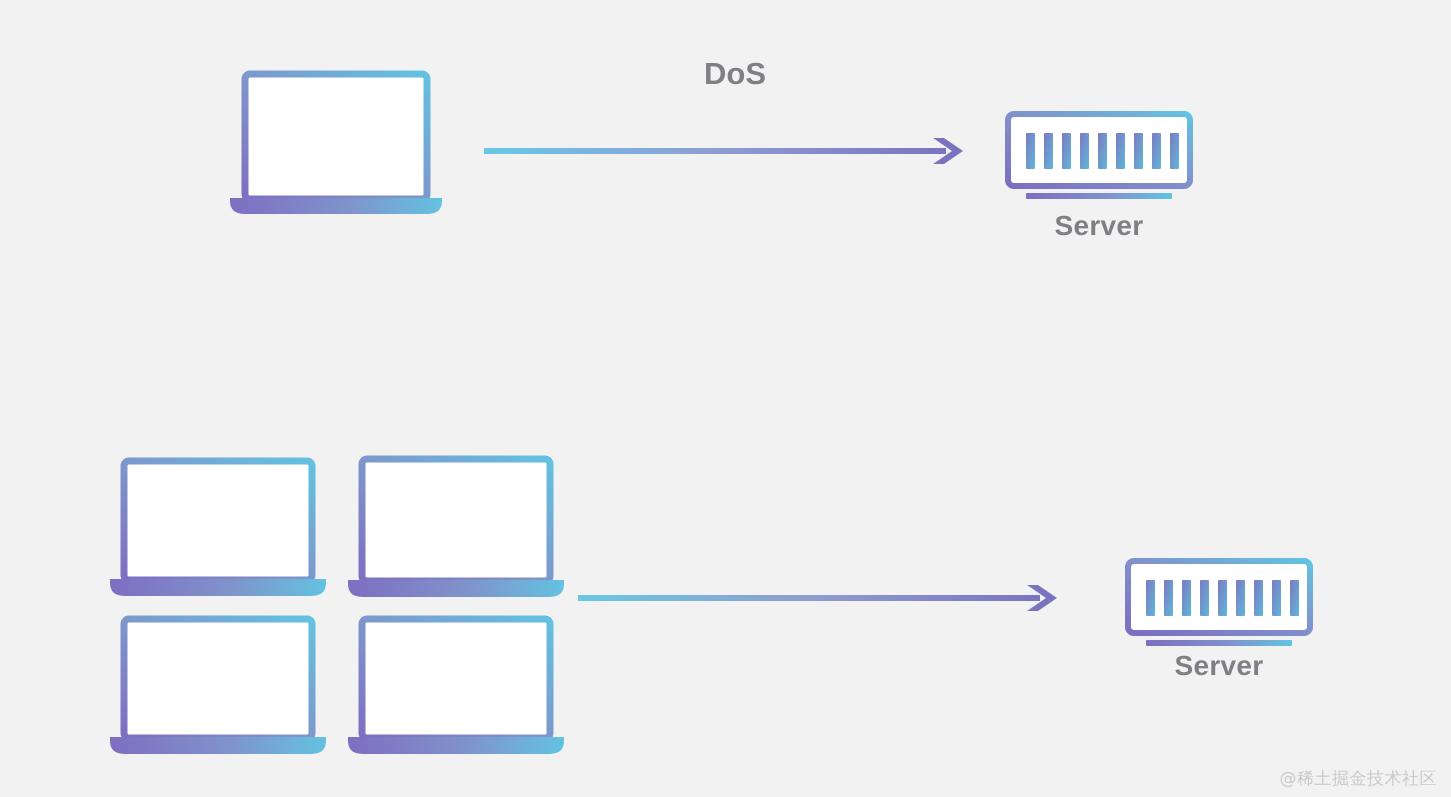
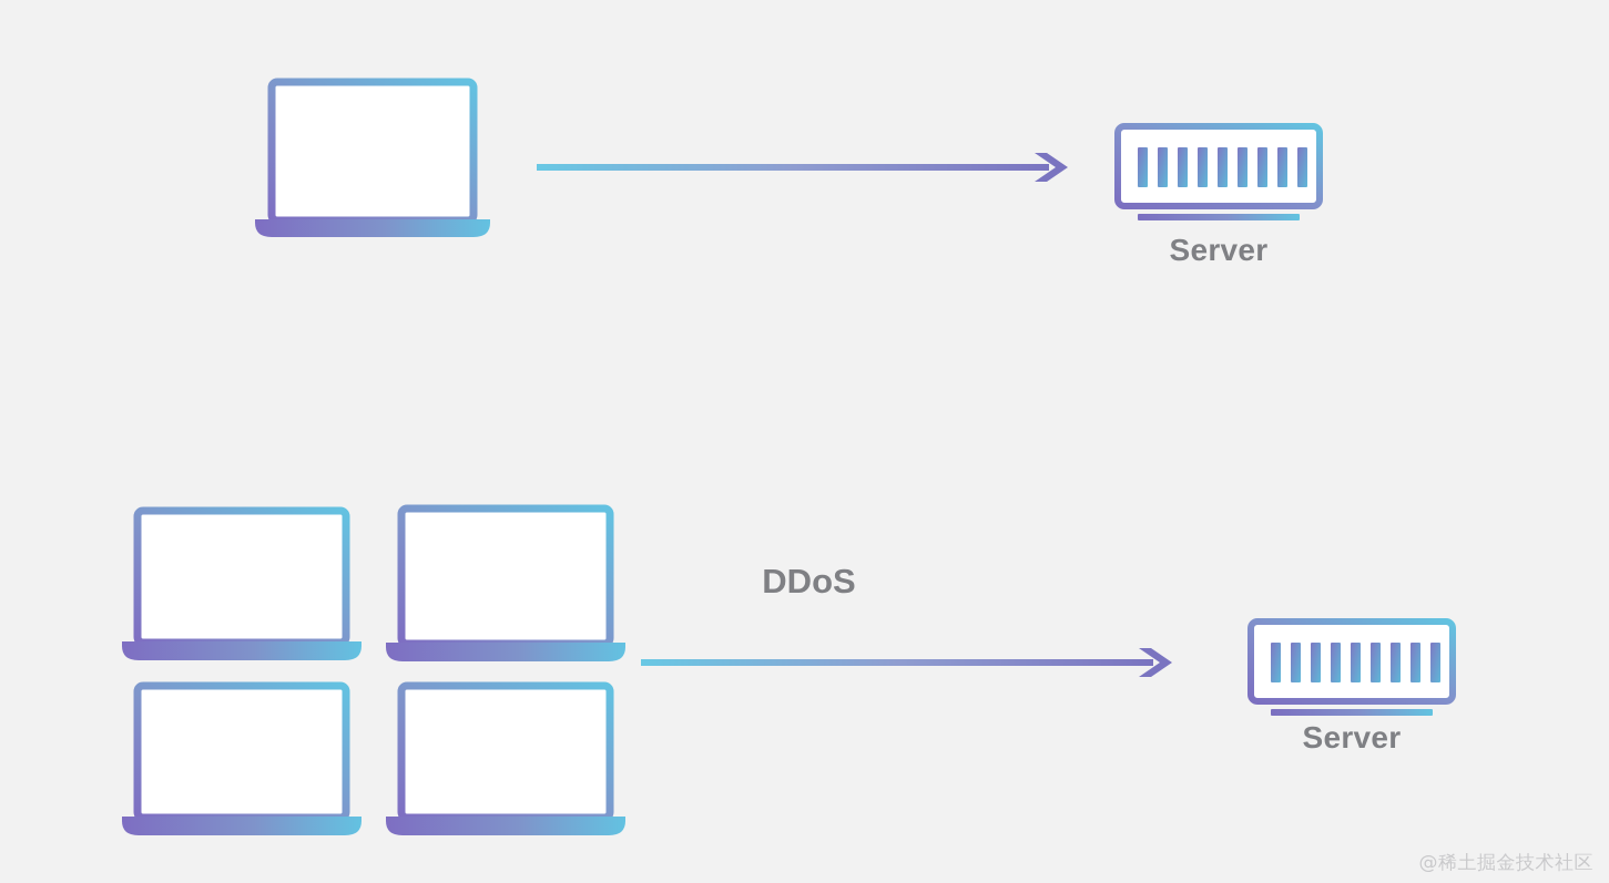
- DoS
  Server
+ DDoS
  Server
  @稀土掘金技术社区
